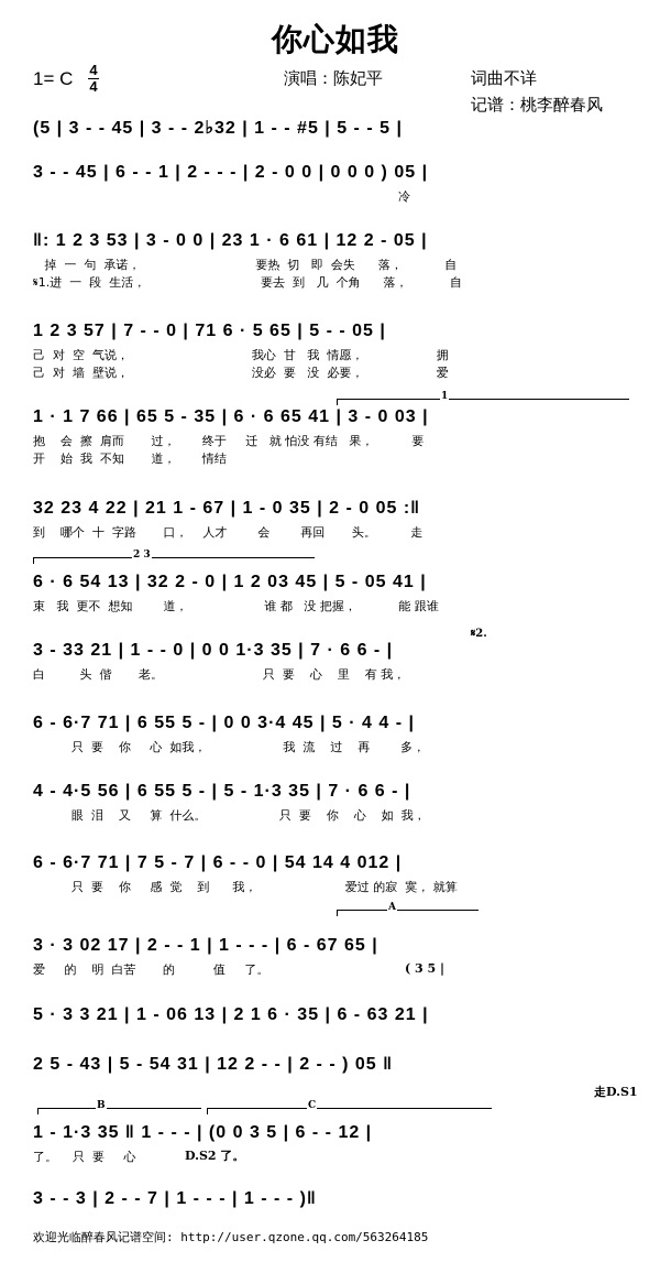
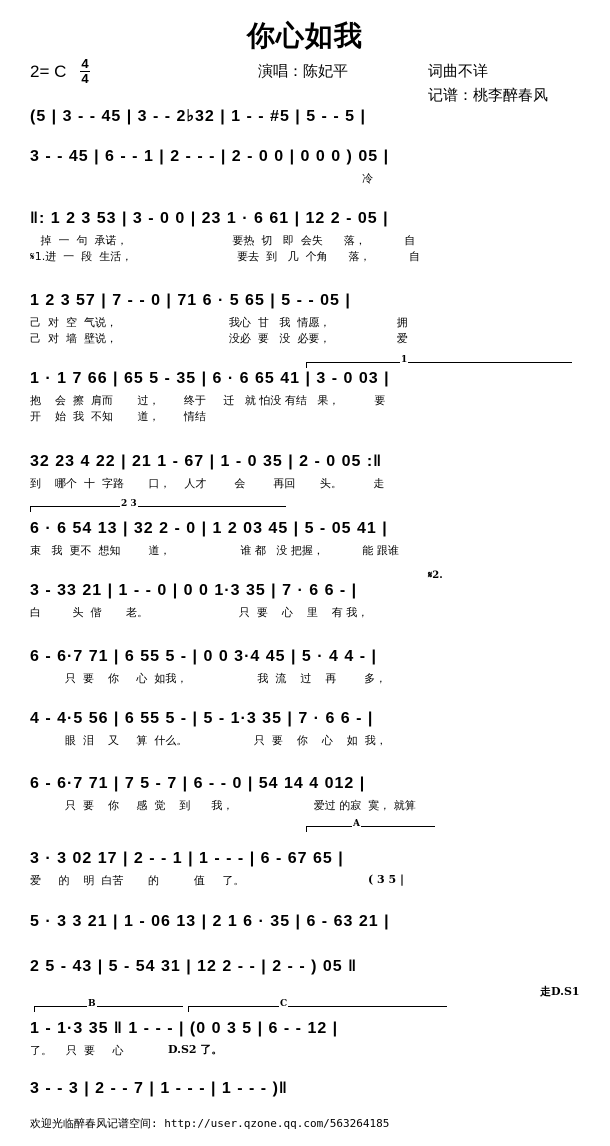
  你心如我
- 1= C
+ 2= C
  4 4
  演唱：陈妃平
  词曲不详
  记谱：桃李醉春风
  (5 | 3 - - 45 | 3 - - 2♭32 | 1 - - #5 | 5 - - 5 |
  3 - - 45 | 6 - - 1 | 2 - - - | 2 - 0 0 | 0 0 0 ) 05 |
  冷
  ‖: 1 2 3 53 | 3 - 0 0 | 23 1 · 6 61 | 12 2 - 05 |
  掉 一 句 承诺， 要热 切 即 会失 落， 自
  𝄋1.进 一 段 生活， 要去 到 几 个角 落， 自
  1 2 3 57 | 7 - - 0 | 71 6 · 5 65 | 5 - - 05 |
  己 对 空 气说， 我心 甘 我 情愿， 拥
  己 对 墙 壁说， 没必 要 没 必要， 爱
  1 · 1 7 66 | 65 5 - 35 | 6 · 6 65 41 | 3 - 0 03 |
  抱 会 擦 肩而 过， 终于 迁 就 怕没 有结 果， 要
  开 始 我 不知 道， 情结
  32 23 4 22 | 21 1 - 67 | 1 - 0 35 | 2 - 0 05 :‖
  到 哪个 十 字路 口， 人才 会 再回 头。 走
  6 · 6 54 13 | 32 2 - 0 | 1 2 03 45 | 5 - 05 41 |
  束 我 更不 想知 道， 谁 都 没 把握， 能 跟谁
  3 - 33 21 | 1 - - 0 | 0 0 1·3 35 | 7 · 6 6 - |
  白 头 偕 老。 只 要 心 里 有 我，
  6 - 6·7 71 | 6 55 5 - | 0 0 3·4 45 | 5 · 4 4 - |
  只 要 你 心 如我， 我 流 过 再 多，
  4 - 4·5 56 | 6 55 5 - | 5 - 1·3 35 | 7 · 6 6 - |
  眼 泪 又 算 什么。 只 要 你 心 如 我，
  6 - 6·7 71 | 7 5 - 7 | 6 - - 0 | 54 14 4 012 |
  只 要 你 感 觉 到 我， 爱过 的寂 寞， 就算
  3 · 3 02 17 | 2 - - 1 | 1 - - - | 6 - 67 65 |
  爱 的 明 白苦 的 值 了。
  5 · 3 3 21 | 1 - 06 13 | 2 1 6 · 35 | 6 - 63 21 |
  2 5 - 43 | 5 - 54 31 | 12 2 - - | 2 - - ) 05 ‖
  1 - 1·3 35 ‖ 1 - - - | (0 0 3 5 | 6 - - 12 |
  了。 只 要 心
  3 - - 3 | 2 - - 7 | 1 - - - | 1 - - - )‖
  1
  2 3
  A
  B
  C
  ( 3 5 |
  走D.S1
  D.S2 了。
  𝄋2.
  欢迎光临醉春风记谱空间: http://user.qzone.qq.com/563264185
